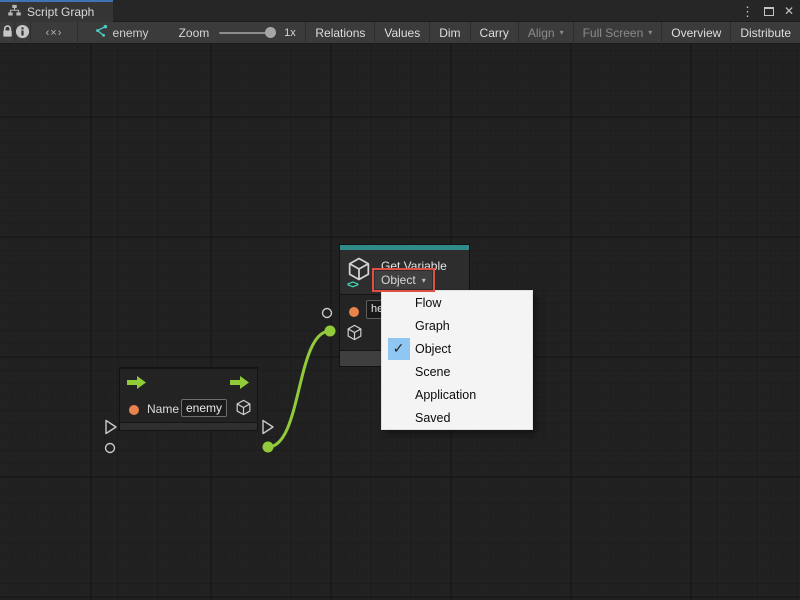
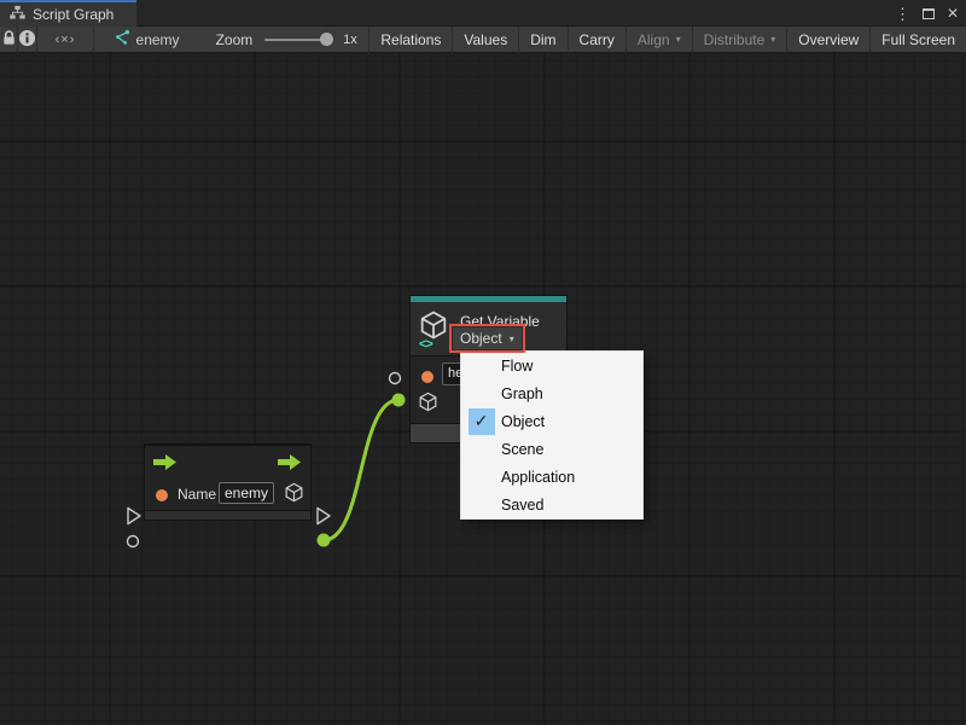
  Script Graph
  ⋮
  ✕
  ‹×›
  enemy
  Zoom
  1x
  Relations
  Values
  Dim
  Carry
  Align
  ▾
- Full Screen
+ Distribute
  ▾
  Overview
- Distribute
+ Full Screen
  <>
  Get Variable
  Object
  ▾
  Name
  enemy
  Flow
  Graph
  ✓
  Object
  Scene
  Application
  Saved
